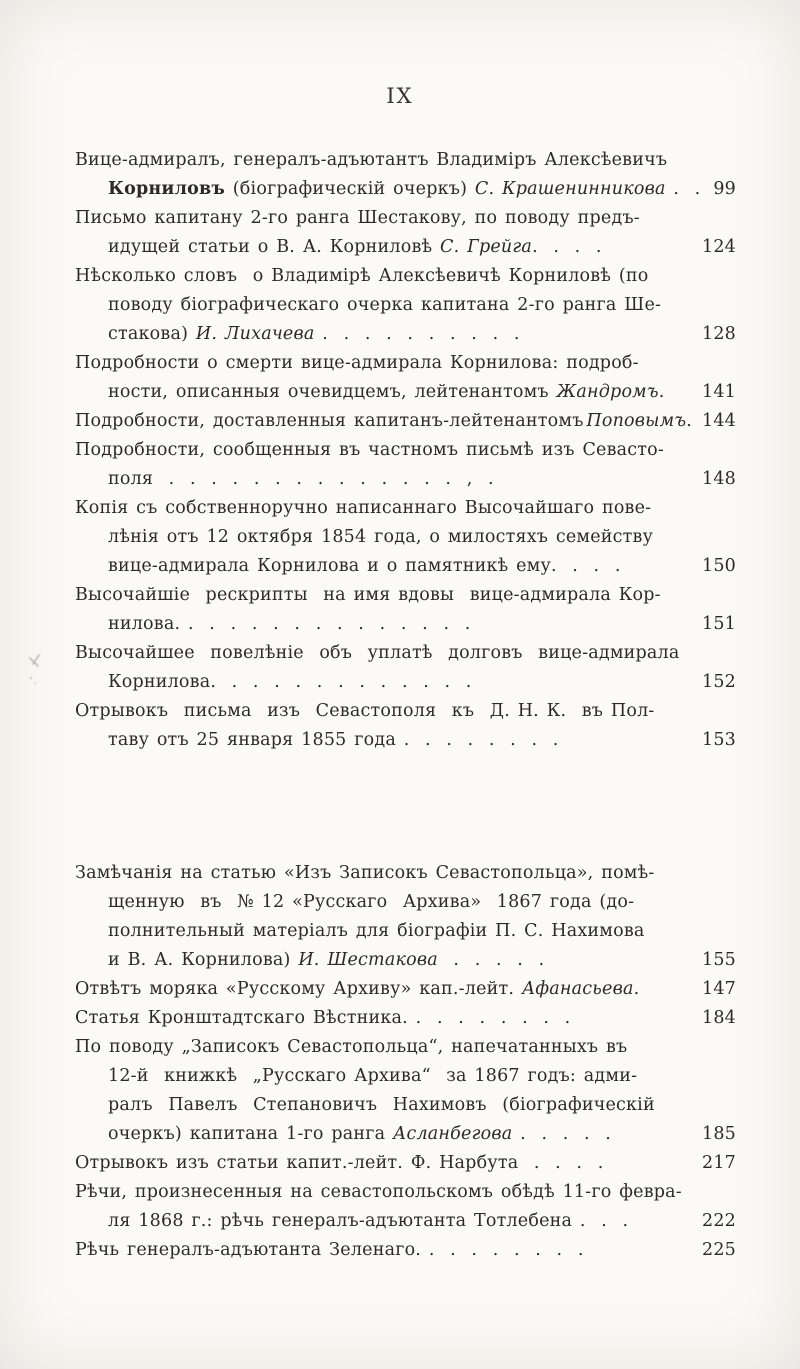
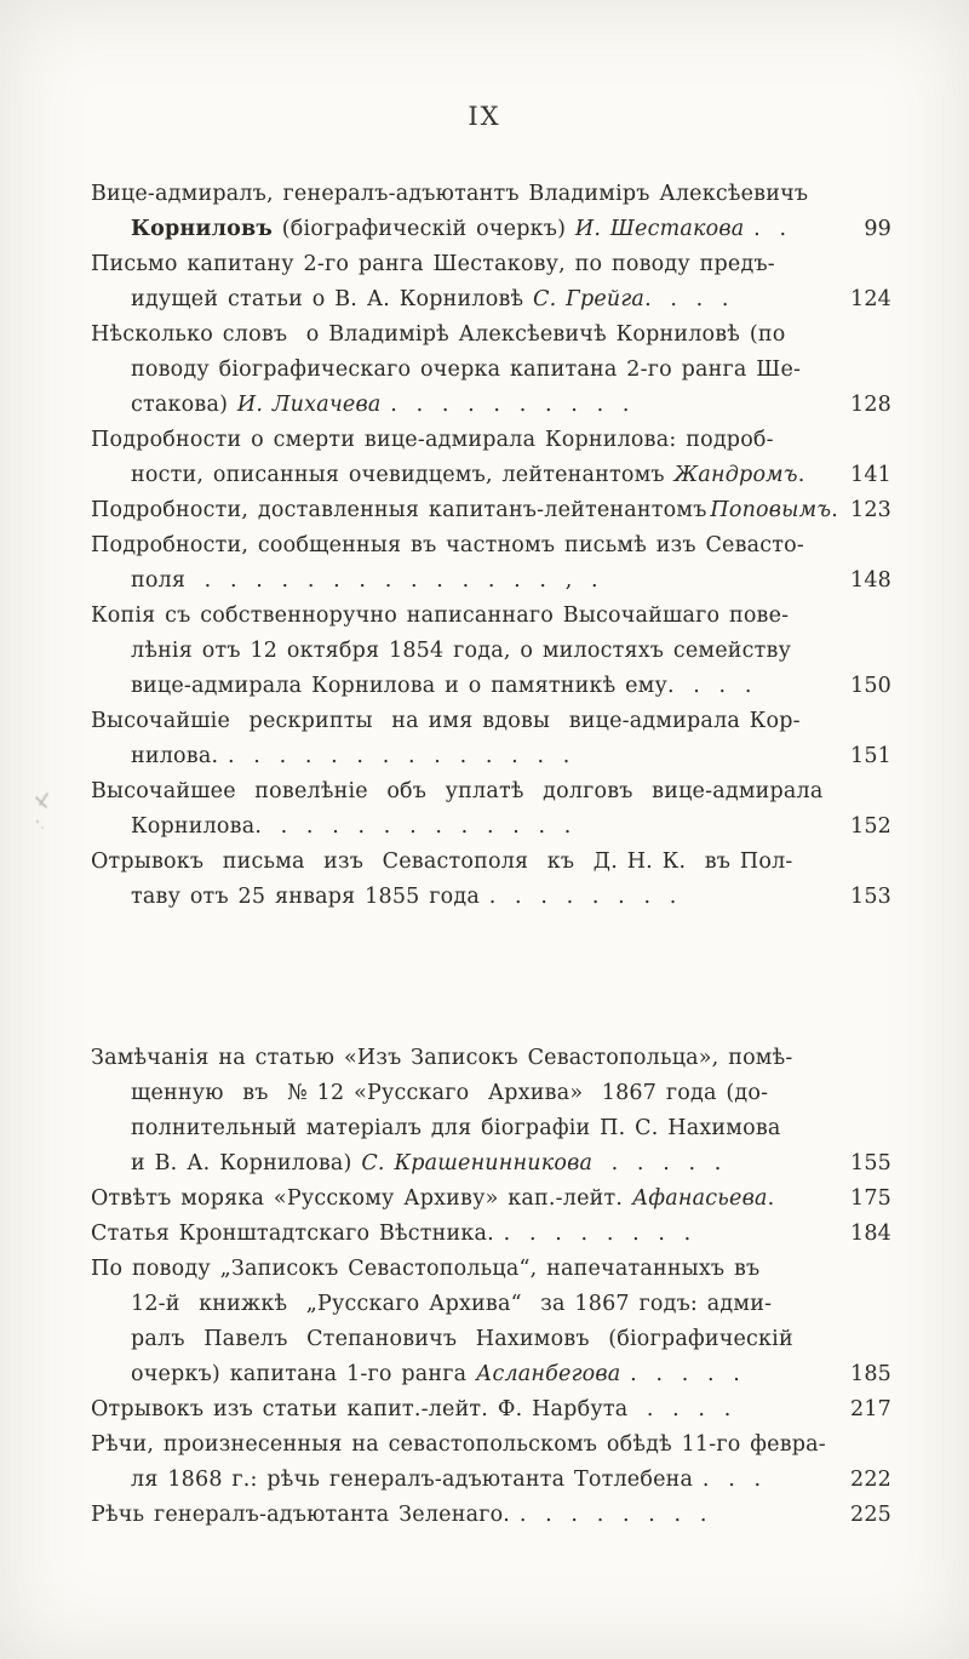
  IX
  Вице-адмиралъ, генералъ-адъютантъ Владиміръ Алексѣевичъ
  Корниловъ
  (біографическій очеркъ)
- С. Крашенинникова
+ И. Шестакова
  . .
  99
  Письмо капитану 2-го ранга Шестакову, по поводу предъ-
  идущей статьи о В. А. Корниловѣ
  С. Грейга
  . . . .
  124
  Нѣсколько словъ о Владимірѣ Алексѣевичѣ Корниловѣ (по
  поводу біографическаго очерка капитана 2-го ранга Ше-
  стакова)
  И. Лихачева
  . . . . . . . . . .
  128
  Подробности о смерти вице-адмирала Корнилова: подроб-
  ности, описанныя очевидцемъ, лейтенантомъ
  Жандромъ
  .
  141
  Подробности, доставленныя капитанъ-лейтенантомъ
  Поповымъ
  .
- 144
+ 123
  Подробности, сообщенныя въ частномъ письмѣ изъ Севасто-
  поля . . . . . . . . . . . . . . , .
  148
  Копія съ собственноручно написаннаго Высочайшаго пове-
  лѣнія отъ 12 октября 1854 года, о милостяхъ семейству
  вице-адмирала Корнилова и о памятникѣ ему. . . .
  150
  Высочайшіе рескрипты на имя вдовы вице-адмирала Кор-
  нилова. . . . . . . . . . . . . . .
  151
  Высочайшее повелѣніе объ уплатѣ долговъ вице-адмирала
  Корнилова. . . . . . . . . . . . .
  152
  Отрывокъ письма изъ Севастополя къ Д. Н. К. въ Пол-
  таву отъ 25 января 1855 года . . . . . . . .
  153
  Замѣчанія на статью «Изъ Записокъ Севастопольца», помѣ-
  щенную въ № 12 «Русскаго Архива» 1867 года (до-
  полнительный матеріалъ для біографіи П. С. Нахимова
  и В. А. Корнилова)
- И. Шестакова
+ С. Крашенинникова
  . . . . .
  155
  Отвѣтъ моряка «Русскому Архиву» кап.-лейт.
  Афанасьева
  .
- 147
+ 175
  Статья Кронштадтскаго Вѣстника. . . . . . . . .
  184
  По поводу „Записокъ Севастопольца“, напечатанныхъ въ
  12-й книжкѣ „Русскаго Архива“ за 1867 годъ: адми-
  ралъ Павелъ Степановичъ Нахимовъ (біографическій
  очеркъ) капитана 1-го ранга
  Асланбегова
  . . . . .
  185
  Отрывокъ изъ статьи капит.-лейт. Ф. Нарбута . . . .
  217
  Рѣчи, произнесенныя на севастопольскомъ обѣдѣ 11-го февра-
  ля 1868 г.: рѣчь генералъ-адъютанта Тотлебена . . .
  222
  Рѣчь генералъ-адъютанта Зеленаго. . . . . . . . .
  225
